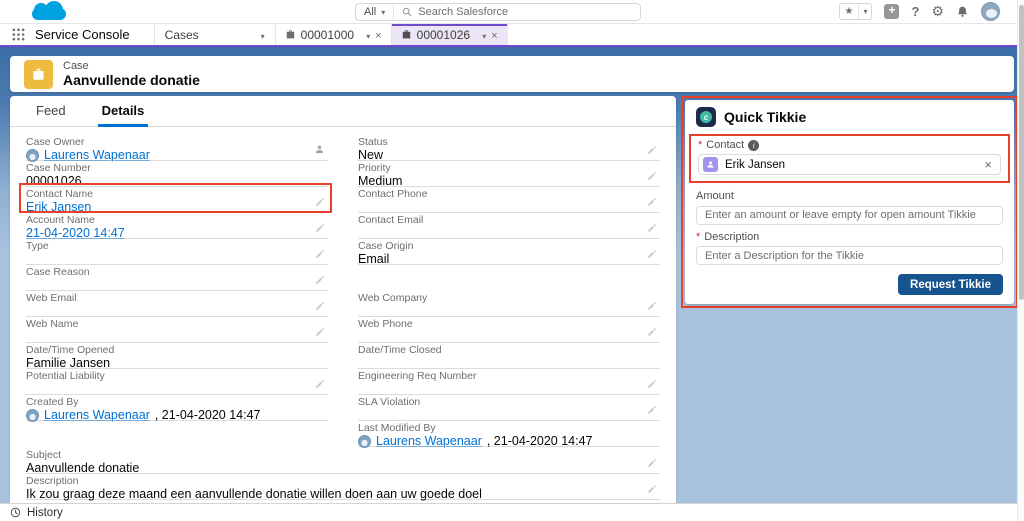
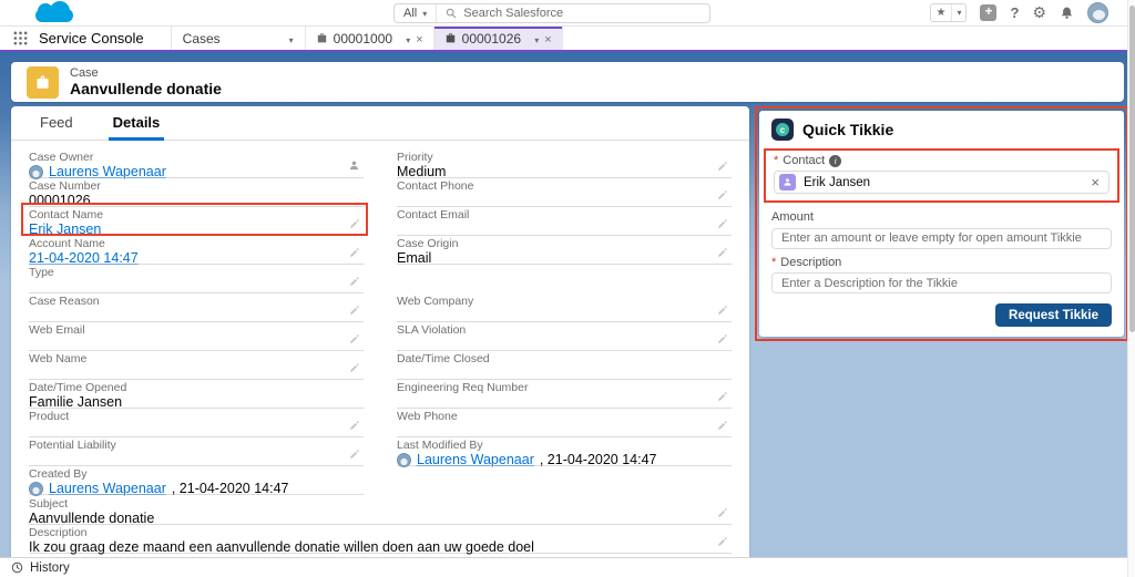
  All
  Search Salesforce
  Service Console
  Cases
  00001000
  00001026
  Case
  Aanvullende donatie
  Feed
  Details
  Case Owner
  Laurens Wapenaar
  Case Number
  00001026
  Contact Name
  Erik Jansen
  Account Name
  21-04-2020 14:47
  Type
  Case Reason
  Web Email
  Web Name
  Date/Time Opened
  Familie Jansen
+ Product
  Potential Liability
  Created By
  Laurens Wapenaar
  , 21-04-2020 14:47
- Status
- New
  Priority
  Medium
  Contact Phone
  Contact Email
  Case Origin
  Email
  Web Company
- Web Phone
+ SLA Violation
  Date/Time Closed
  Engineering Req Number
- SLA Violation
+ Web Phone
  Last Modified By
  Laurens Wapenaar
  , 21-04-2020 14:47
  Subject
  Aanvullende donatie
  Description
  Ik zou graag deze maand een aanvullende donatie willen doen aan uw goede doel
  Quick Tikkie
  Contact
  Erik Jansen
  Amount
  Enter an amount or leave empty for open amount Tikkie
  Description
  Enter a Description for the Tikkie
  Request Tikkie
  History
